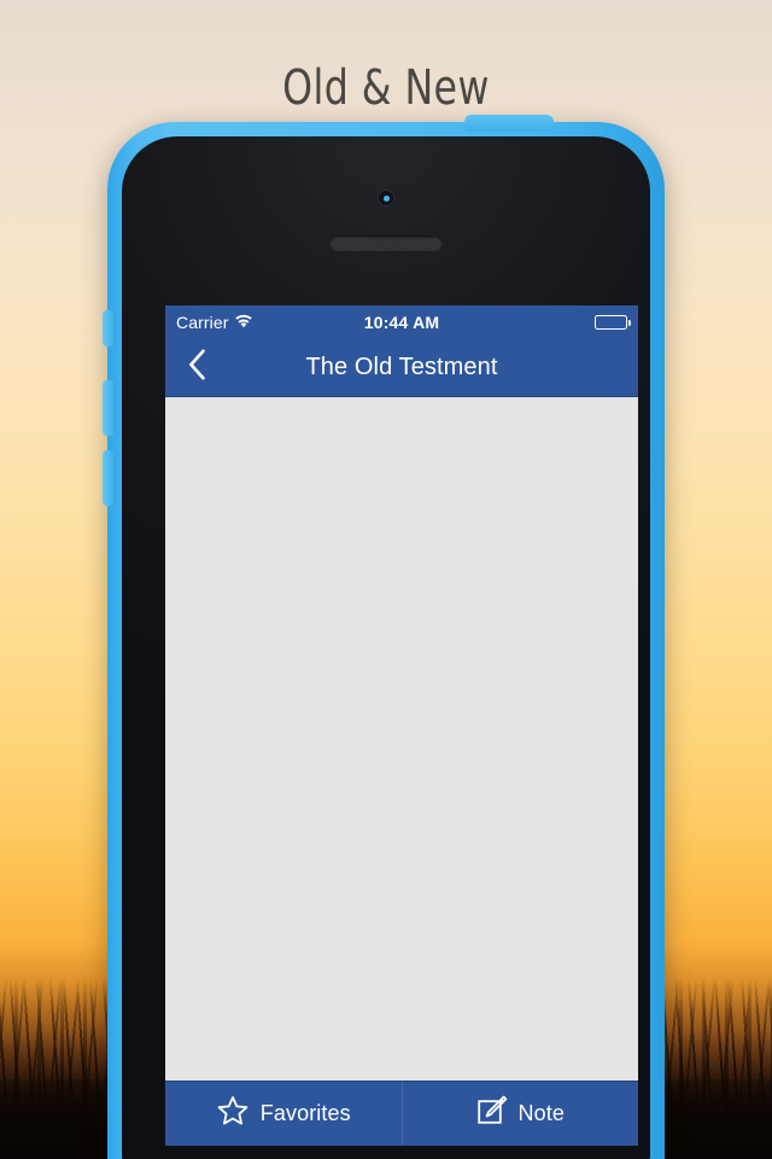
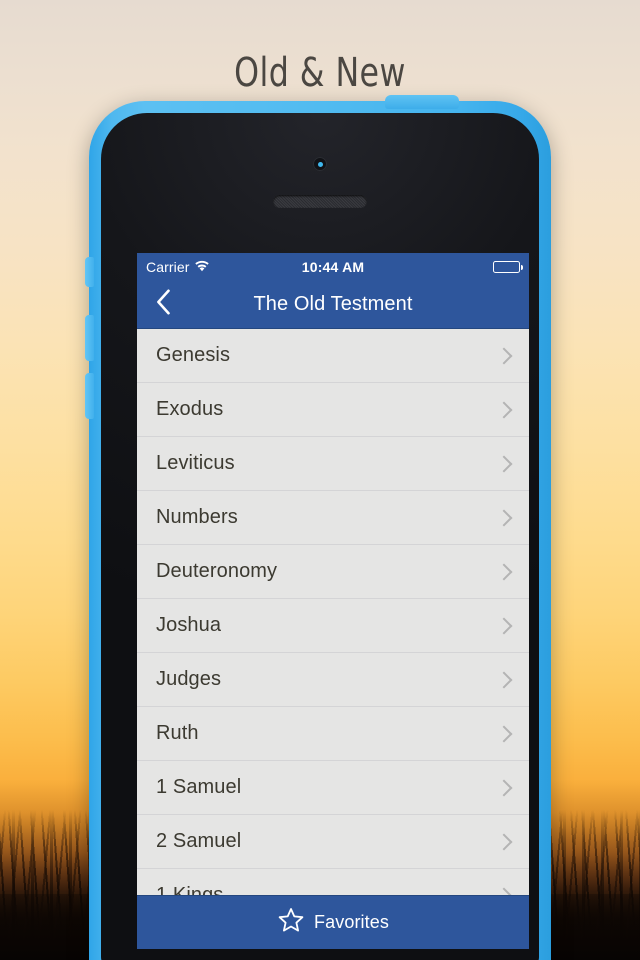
  Old & New
  Carrier
  10:44 AM
  The Old Testment
+ Genesis
+ Exodus
+ Leviticus
+ Numbers
+ Deuteronomy
+ Joshua
+ Judges
+ Ruth
+ 1 Samuel
+ 2 Samuel
  Favorites
- Note
